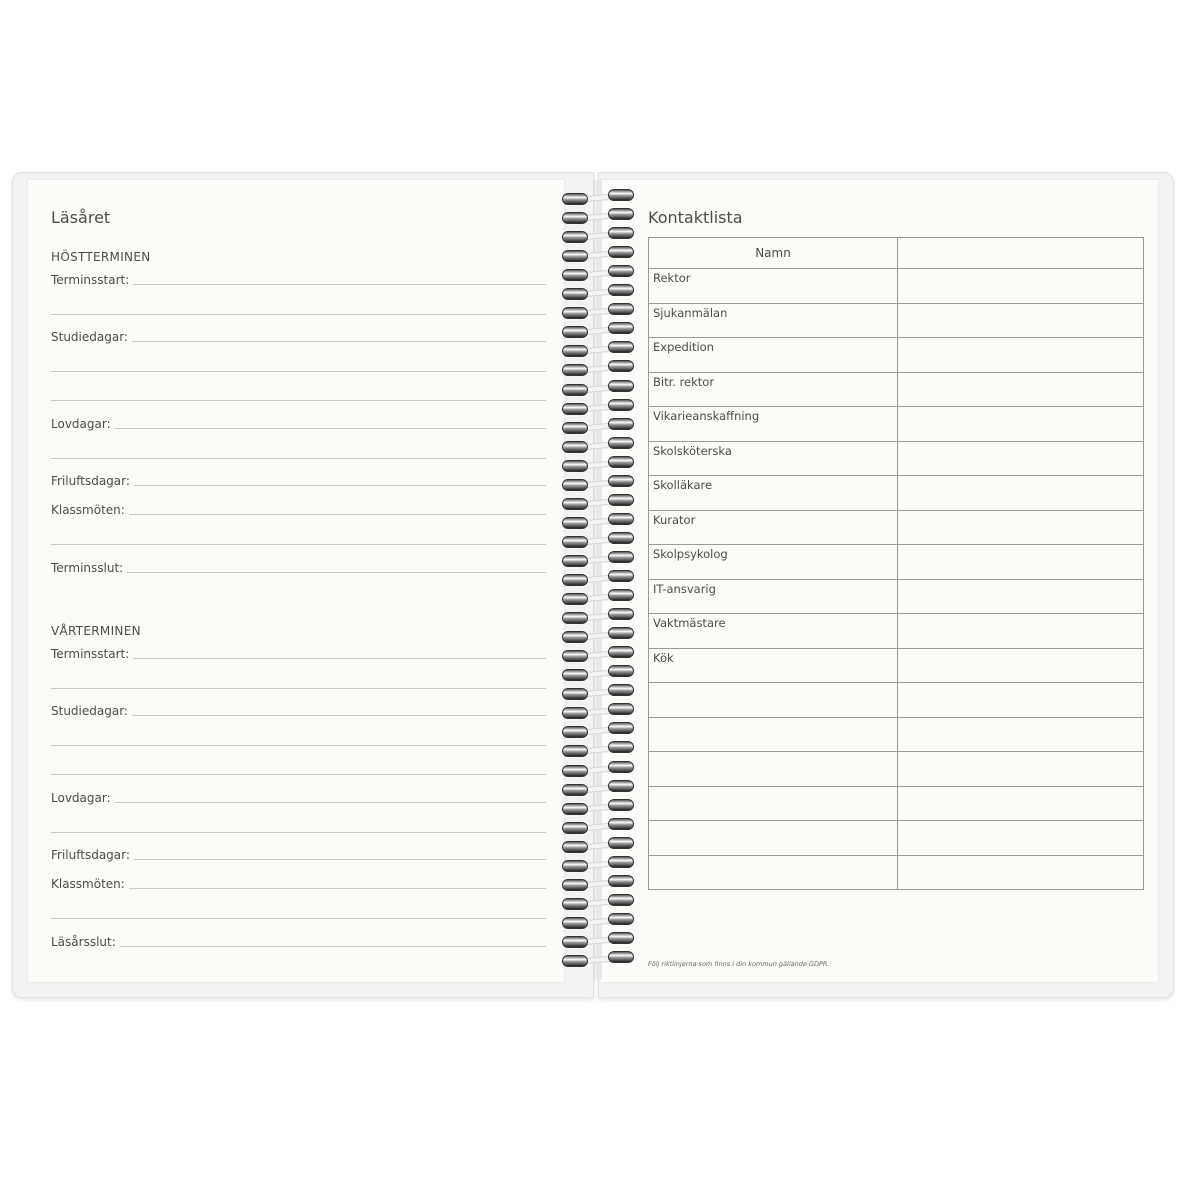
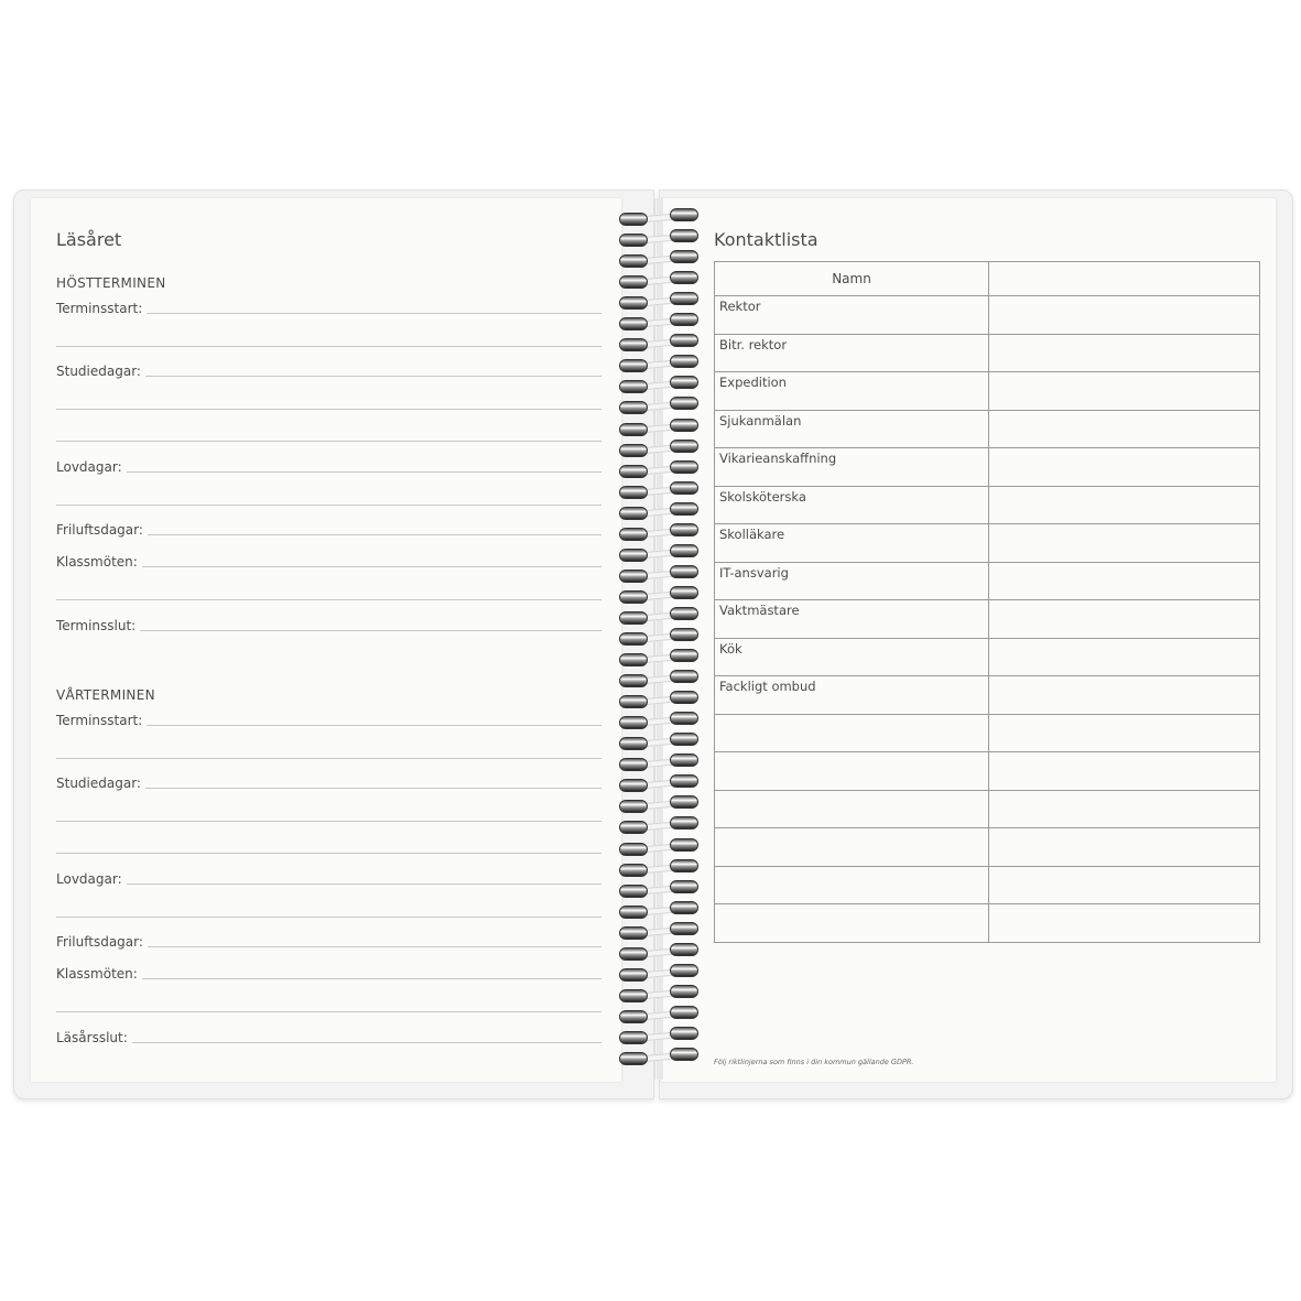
  Läsåret
  HÖSTTERMINEN
  Terminsstart:
  Studiedagar:
  Lovdagar:
  Friluftsdagar:
  Klassmöten:
  Terminsslut:
  VÅRTERMINEN
  Terminsstart:
  Studiedagar:
  Lovdagar:
  Friluftsdagar:
  Klassmöten:
  Läsårsslut:
  Kontaktlista
  Namn
  Rektor
- Sjukanmälan
+ Bitr. rektor
  Expedition
- Bitr. rektor
+ Sjukanmälan
  Vikarieanskaffning
  Skolsköterska
  Skolläkare
- Kurator
- Skolpsykolog
  IT-ansvarig
  Vaktmästare
  Kök
+ Fackligt ombud
  Följ riktlinjerna som finns i din kommun gällande GDPR.
